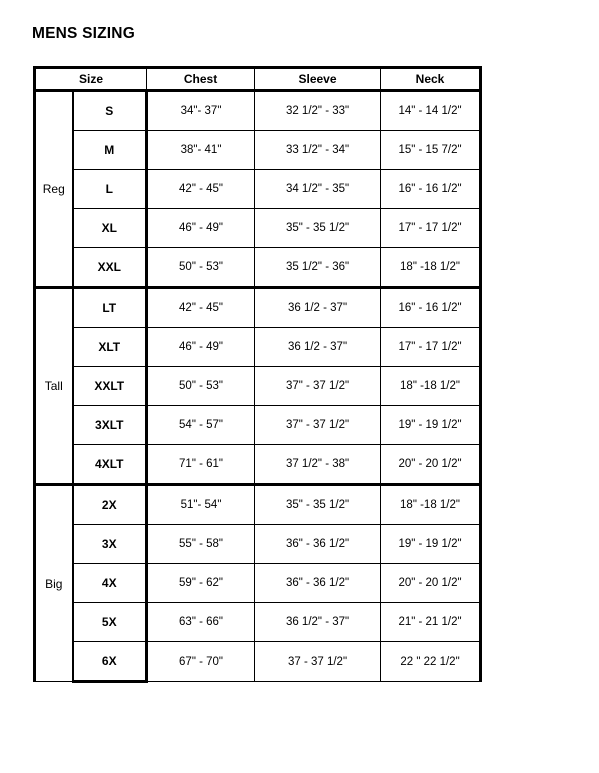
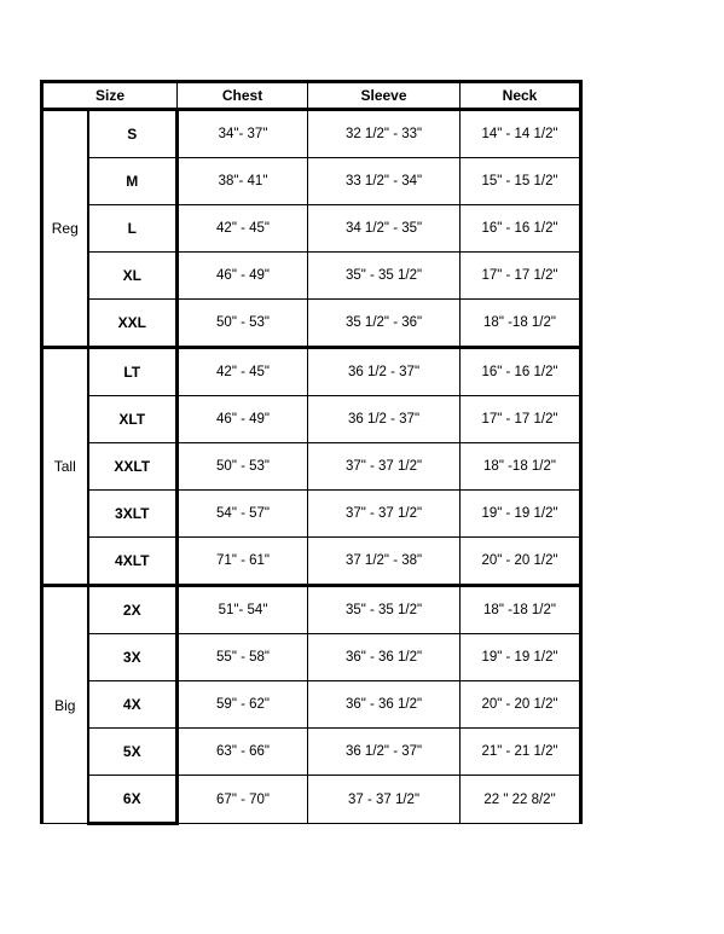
- MENS SIZING
  Size	Chest	Sleeve	Neck
  Reg	S	34"- 37"	32 1/2" - 33"	14" - 14 1/2"
- M	38"- 41"	33 1/2" - 34"	15" - 15 7/2"
+ M	38"- 41"	33 1/2" - 34"	15" - 15 1/2"
  L	42" - 45"	34 1/2" - 35"	16" - 16 1/2"
  XL	46" - 49"	35" - 35 1/2"	17" - 17 1/2"
  XXL	50" - 53"	35 1/2" - 36"	18" -18 1/2"
  Tall	LT	42" - 45"	36 1/2 - 37"	16" - 16 1/2"
  XLT	46" - 49"	36 1/2 - 37"	17" - 17 1/2"
  XXLT	50" - 53"	37" - 37 1/2"	18" -18 1/2"
  3XLT	54" - 57"	37" - 37 1/2"	19" - 19 1/2"
  4XLT	71" - 61"	37 1/2" - 38"	20" - 20 1/2"
  Big	2X	51"- 54"	35" - 35 1/2"	18" -18 1/2"
  3X	55" - 58"	36" - 36 1/2"	19" - 19 1/2"
  4X	59" - 62"	36" - 36 1/2"	20" - 20 1/2"
  5X	63" - 66"	36 1/2" - 37"	21" - 21 1/2"
- 6X	67" - 70"	37 - 37 1/2"	22 " 22 1/2"
+ 6X	67" - 70"	37 - 37 1/2"	22 " 22 8/2"
